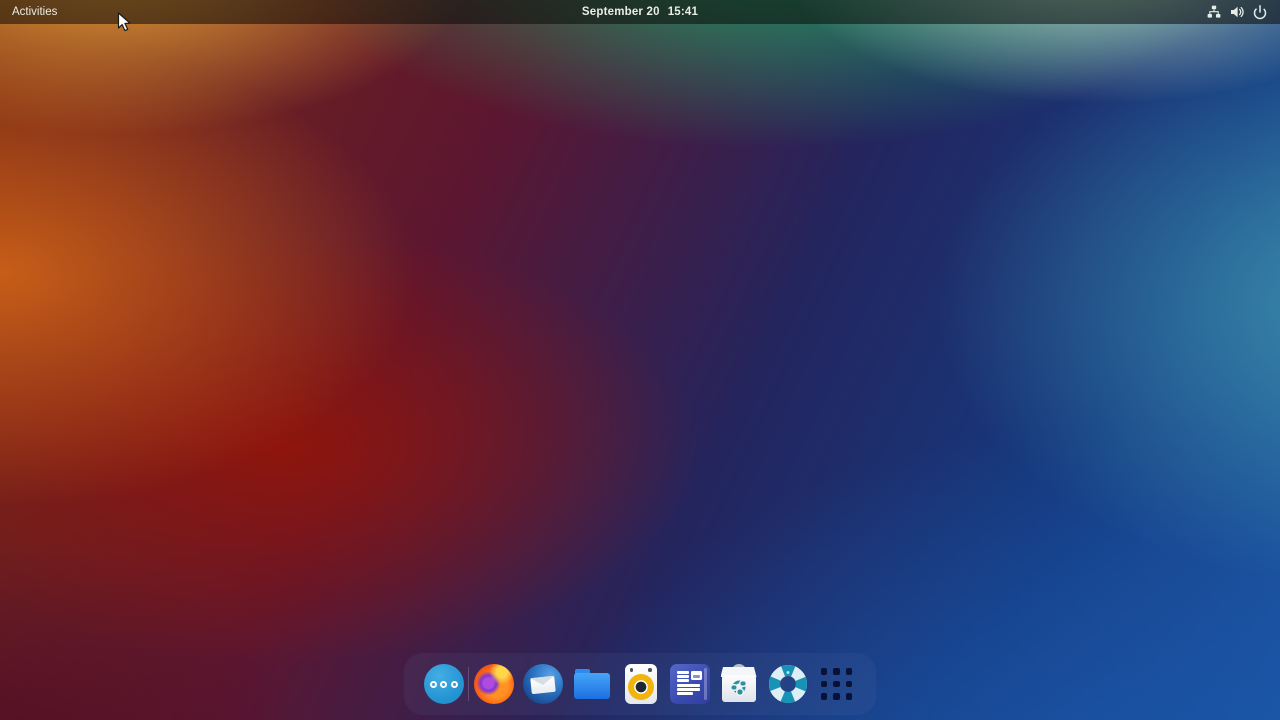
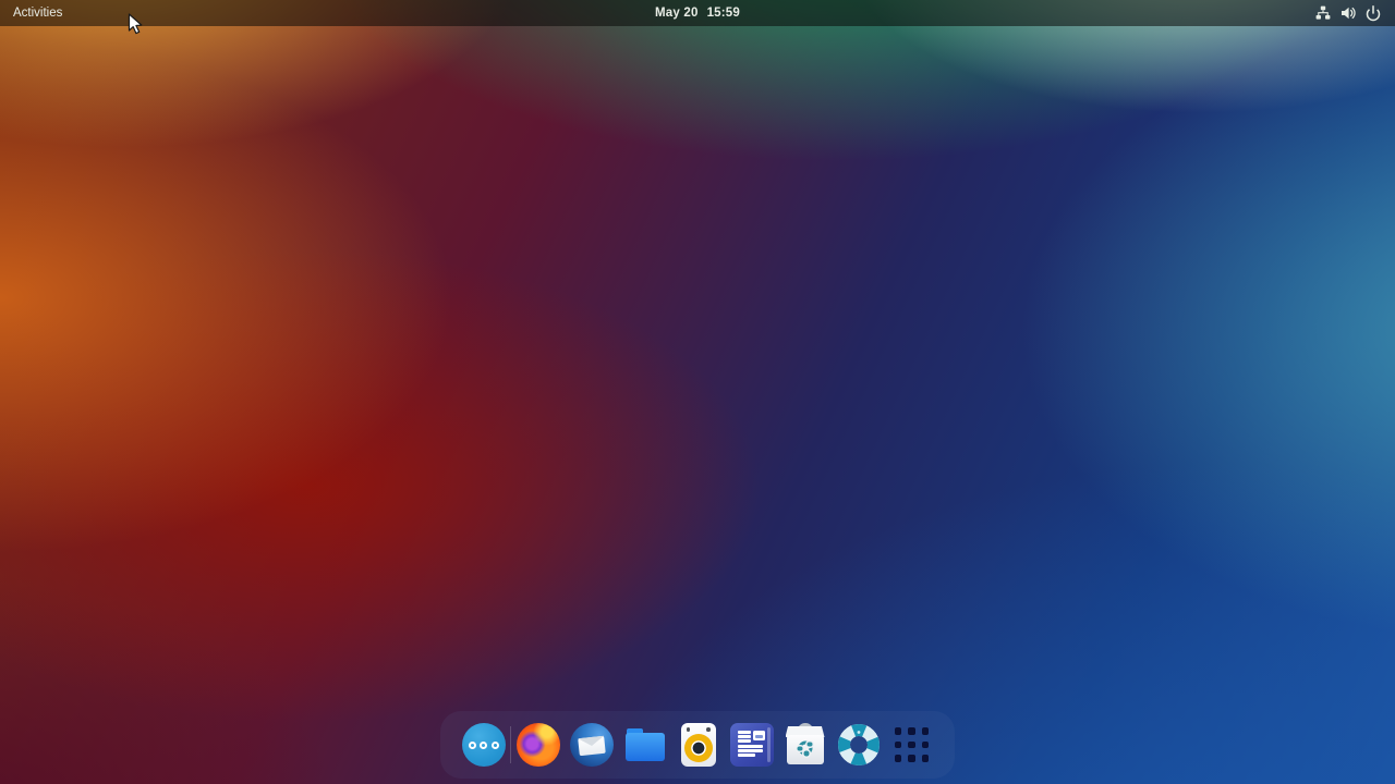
  Activities
- September 20
+ May 20
- 15:41
+ 15:59
